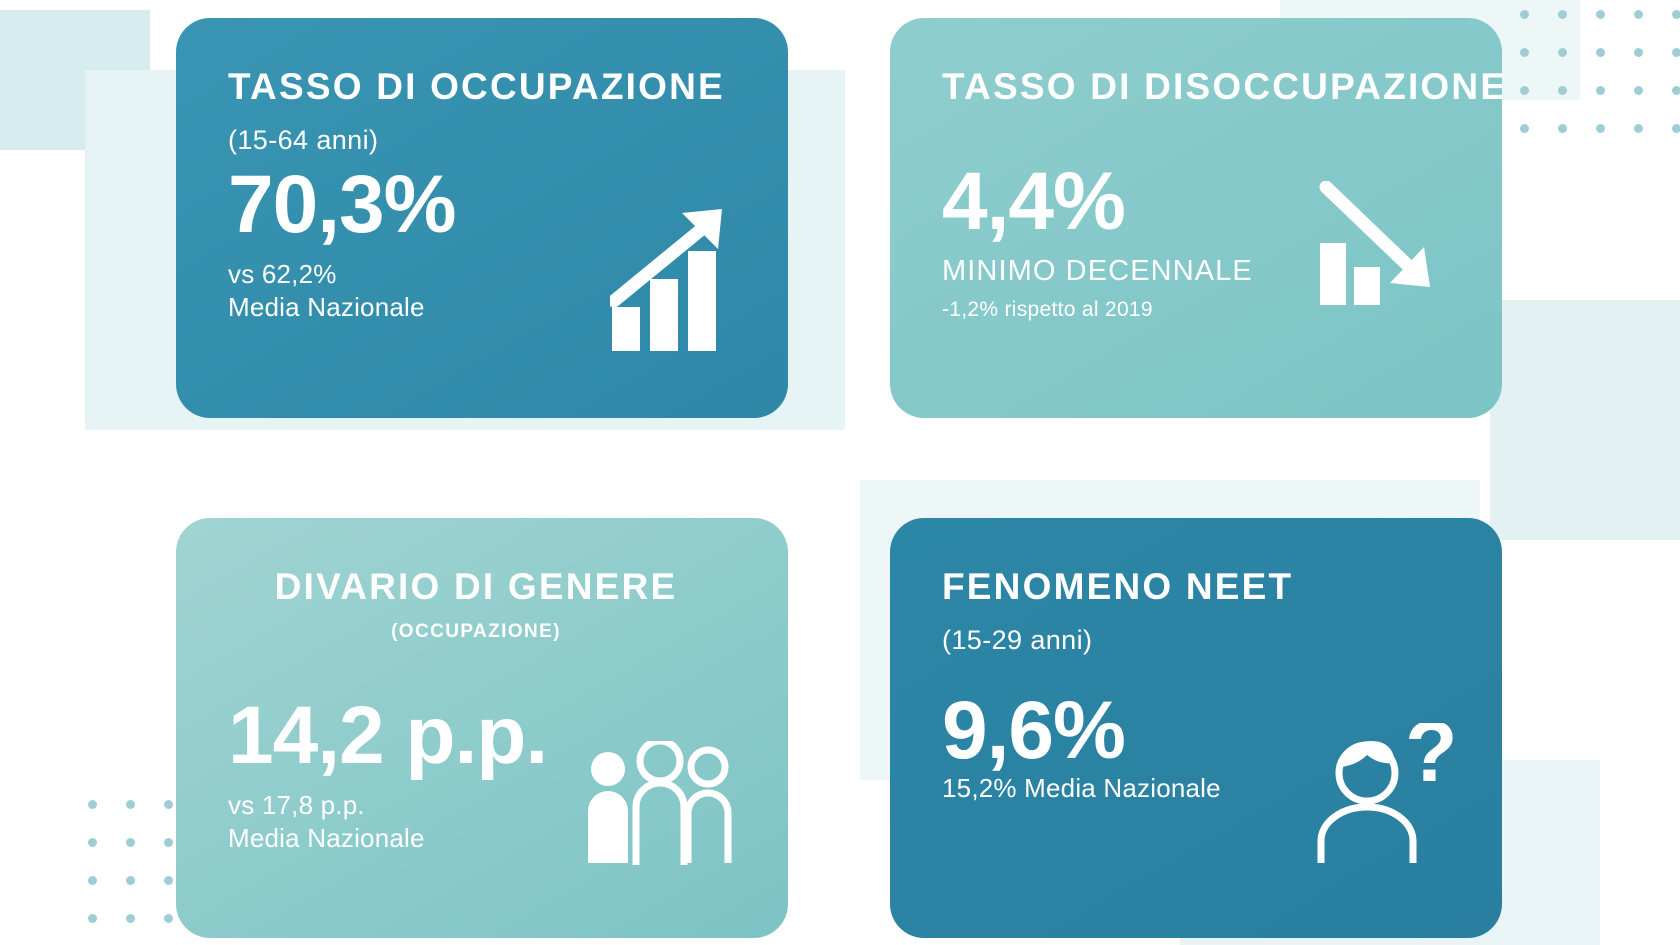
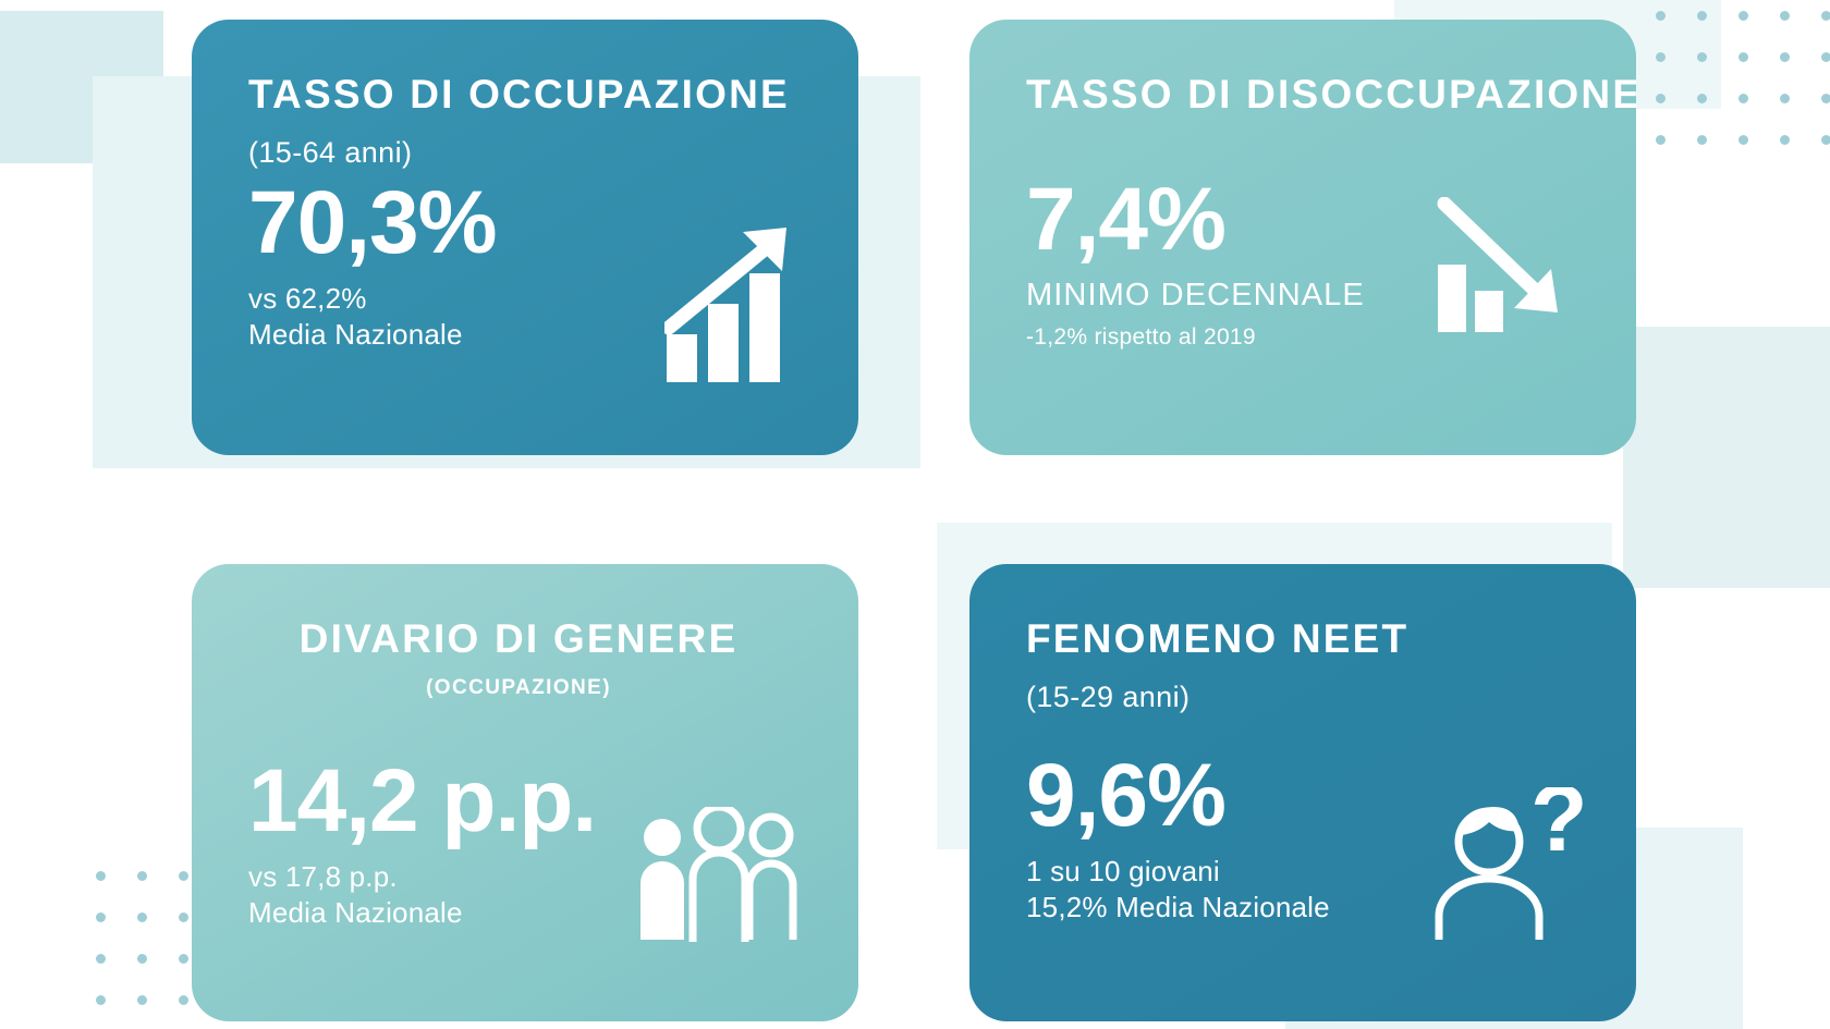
  TASSO DI OCCUPAZIONE
  (15-64 anni)
  70,3%
  vs 62,2%
  Media Nazionale
  TASSO DI DISOCCUPAZIONE
- 4,4%
+ 7,4%
  MINIMO DECENNALE
  -1,2% rispetto al 2019
  DIVARIO DI GENERE
  (OCCUPAZIONE)
  14,2 p.p.
  vs 17,8 p.p.
  Media Nazionale
  FENOMENO NEET
  (15-29 anni)
  9,6%
+ 1 su 10 giovani
  15,2% Media Nazionale
  ?
